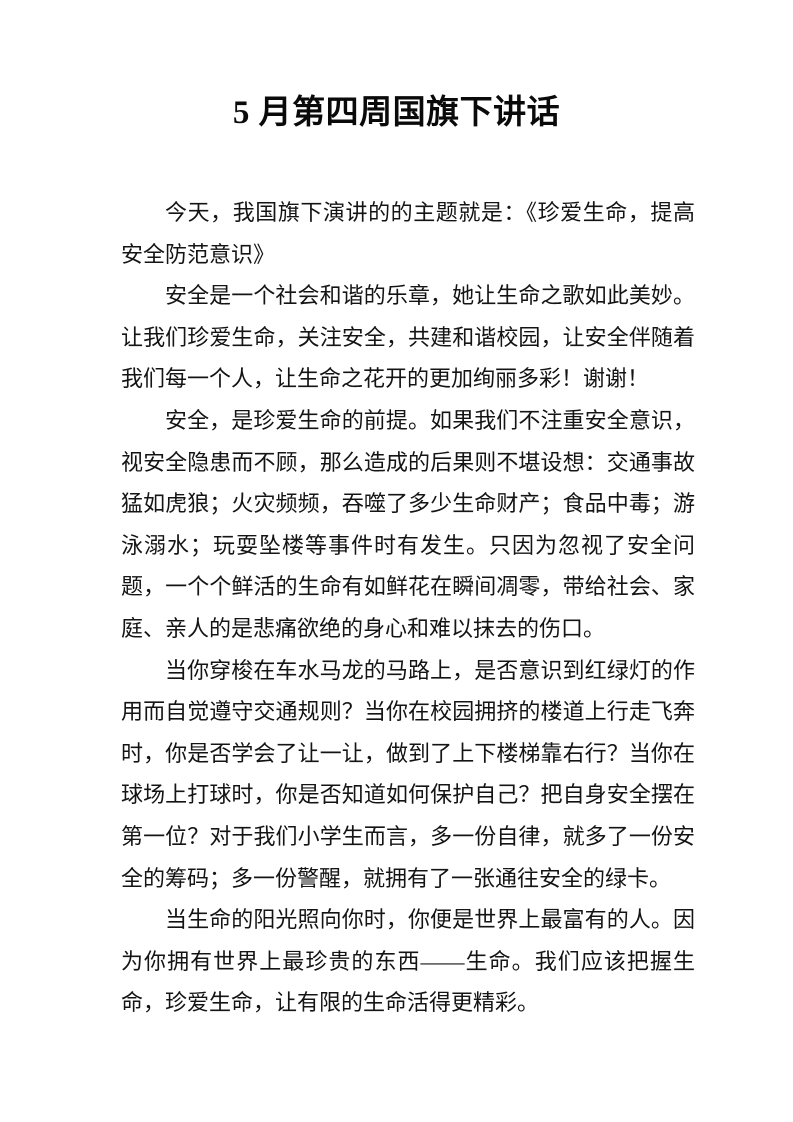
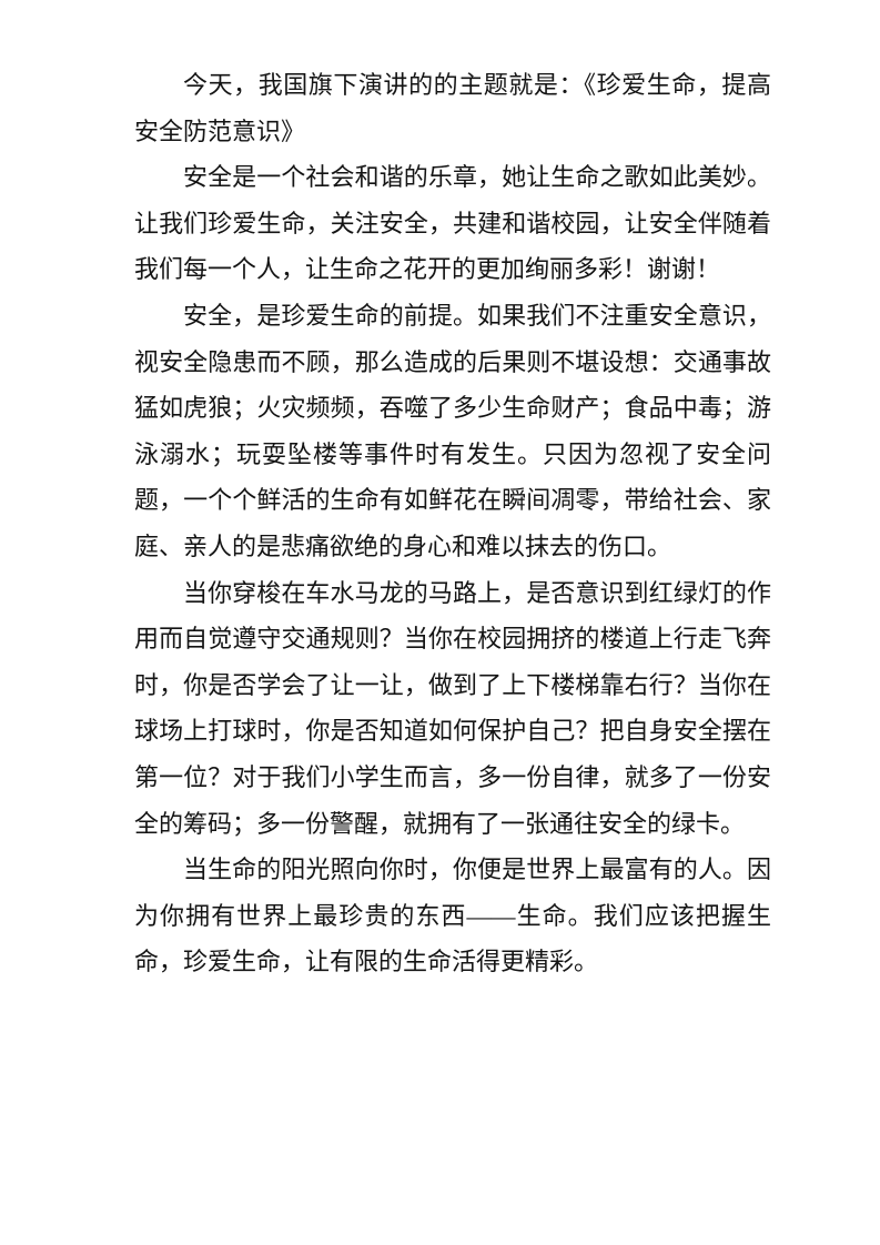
- 5 月第四周国旗下讲话
  今天，我国旗下演讲的的主题就是：《珍爱生命，提高安全防范意识》
  安全是一个社会和谐的乐章，她让生命之歌如此美妙。让我们珍爱生命，关注安全，共建和谐校园，让安全伴随着我们每一个人，让生命之花开的更加绚丽多彩！谢谢！
  安全，是珍爱生命的前提。如果我们不注重安全意识，视安全隐患而不顾，那么造成的后果则不堪设想：交通事故猛如虎狼；火灾频频，吞噬了多少生命财产；食品中毒；游泳溺水；玩耍坠楼等事件时有发生。只因为忽视了安全问题，一个个鲜活的生命有如鲜花在瞬间凋零，带给社会、家庭、亲人的是悲痛欲绝的身心和难以抹去的伤口。
  当你穿梭在车水马龙的马路上，是否意识到红绿灯的作用而自觉遵守交通规则？当你在校园拥挤的楼道上行走飞奔时，你是否学会了让一让，做到了上下楼梯靠右行？当你在球场上打球时，你是否知道如何保护自己？把自身安全摆在第一位？对于我们小学生而言，多一份自律，就多了一份安全的筹码；多一份警醒，就拥有了一张通往安全的绿卡。
  当生命的阳光照向你时，你便是世界上最富有的人。因为你拥有世界上最珍贵的东西——生命。我们应该把握生命，珍爱生命，让有限的生命活得更精彩。
